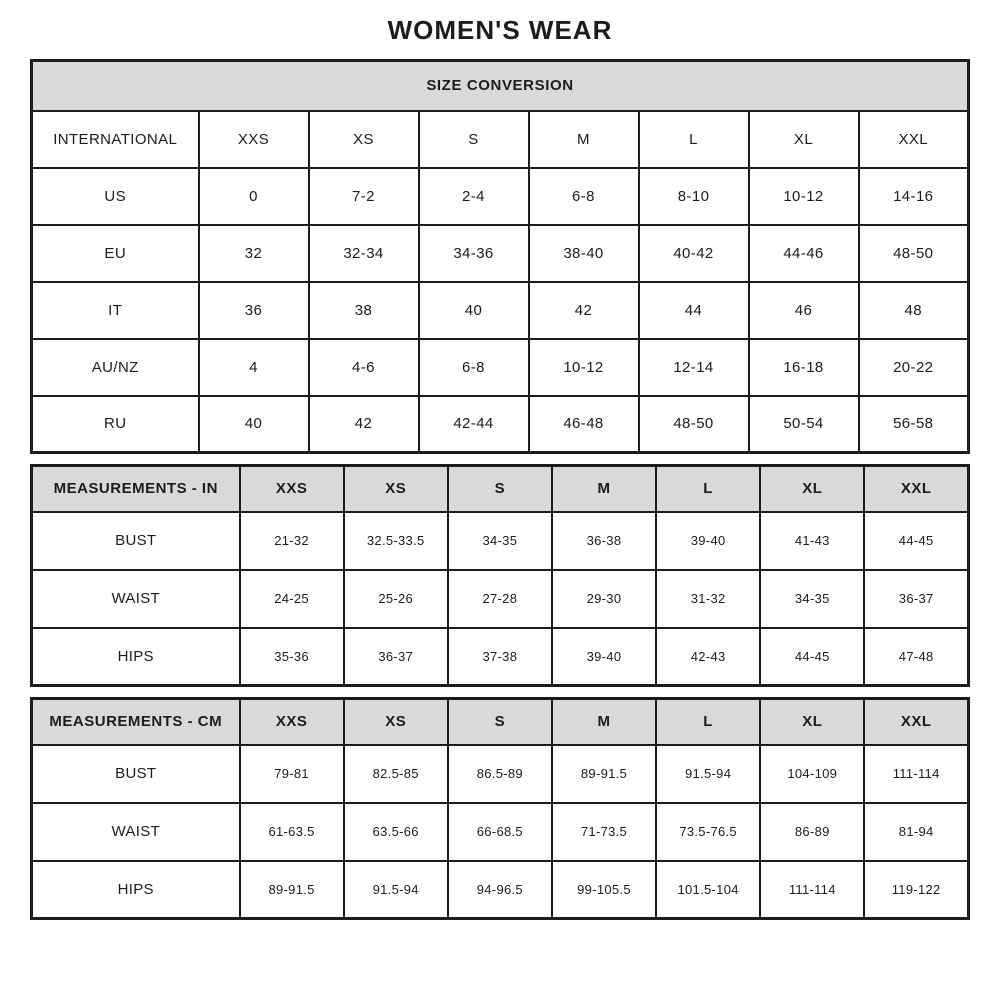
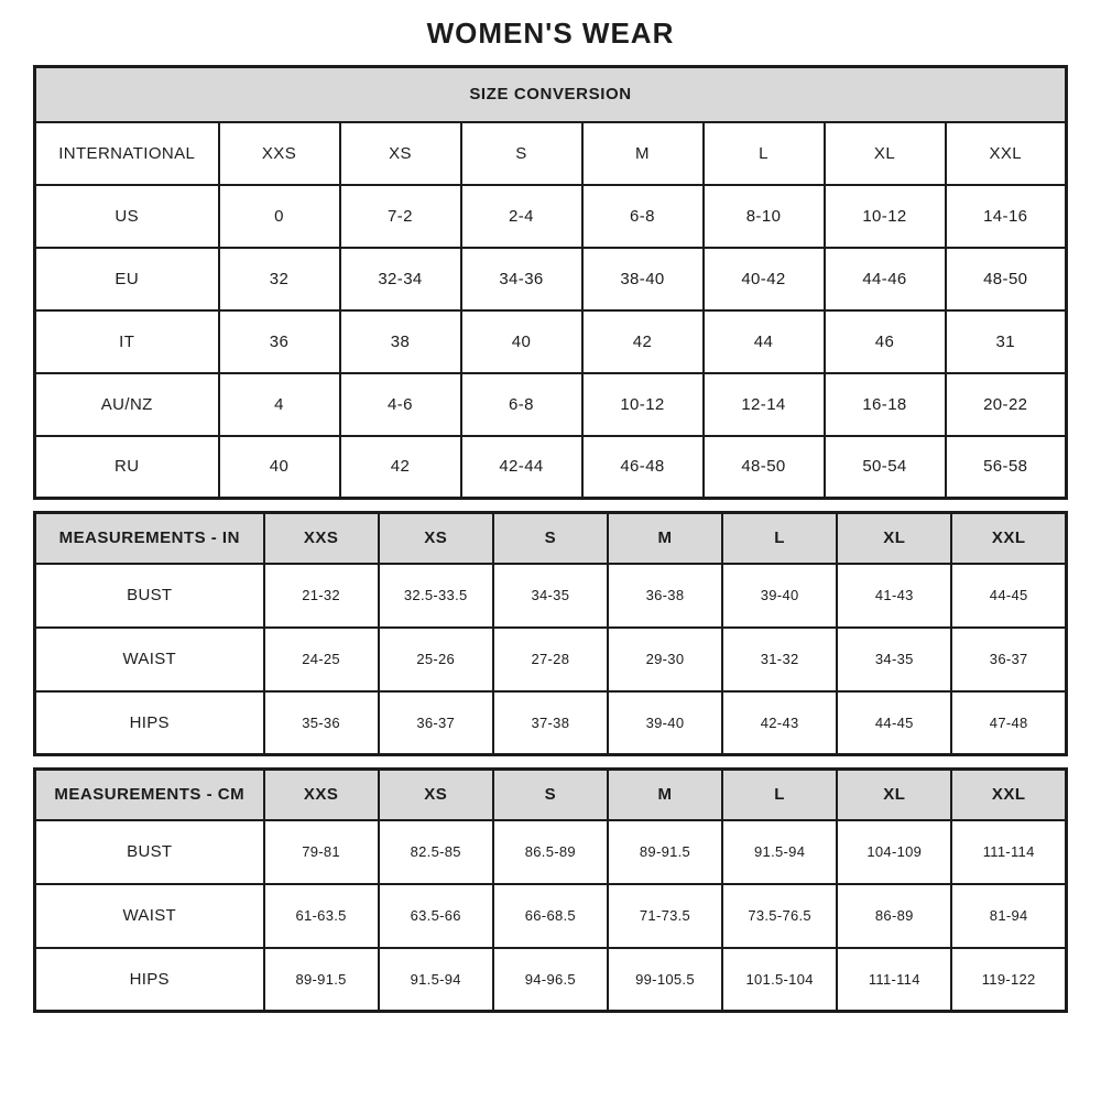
  WOMEN'S WEAR
  SIZE CONVERSION
  INTERNATIONAL	XXS	XS	S	M	L	XL	XXL
  US	0	7-2	2-4	6-8	8-10	10-12	14-16
  EU	32	32-34	34-36	38-40	40-42	44-46	48-50
- IT	36	38	40	42	44	46	48
+ IT	36	38	40	42	44	46	31
  AU/NZ	4	4-6	6-8	10-12	12-14	16-18	20-22
  RU	40	42	42-44	46-48	48-50	50-54	56-58
  MEASUREMENTS - IN	XXS	XS	S	M	L	XL	XXL
  BUST	21-32	32.5-33.5	34-35	36-38	39-40	41-43	44-45
  WAIST	24-25	25-26	27-28	29-30	31-32	34-35	36-37
  HIPS	35-36	36-37	37-38	39-40	42-43	44-45	47-48
  MEASUREMENTS - CM	XXS	XS	S	M	L	XL	XXL
  BUST	79-81	82.5-85	86.5-89	89-91.5	91.5-94	104-109	111-114
  WAIST	61-63.5	63.5-66	66-68.5	71-73.5	73.5-76.5	86-89	81-94
  HIPS	89-91.5	91.5-94	94-96.5	99-105.5	101.5-104	111-114	119-122
